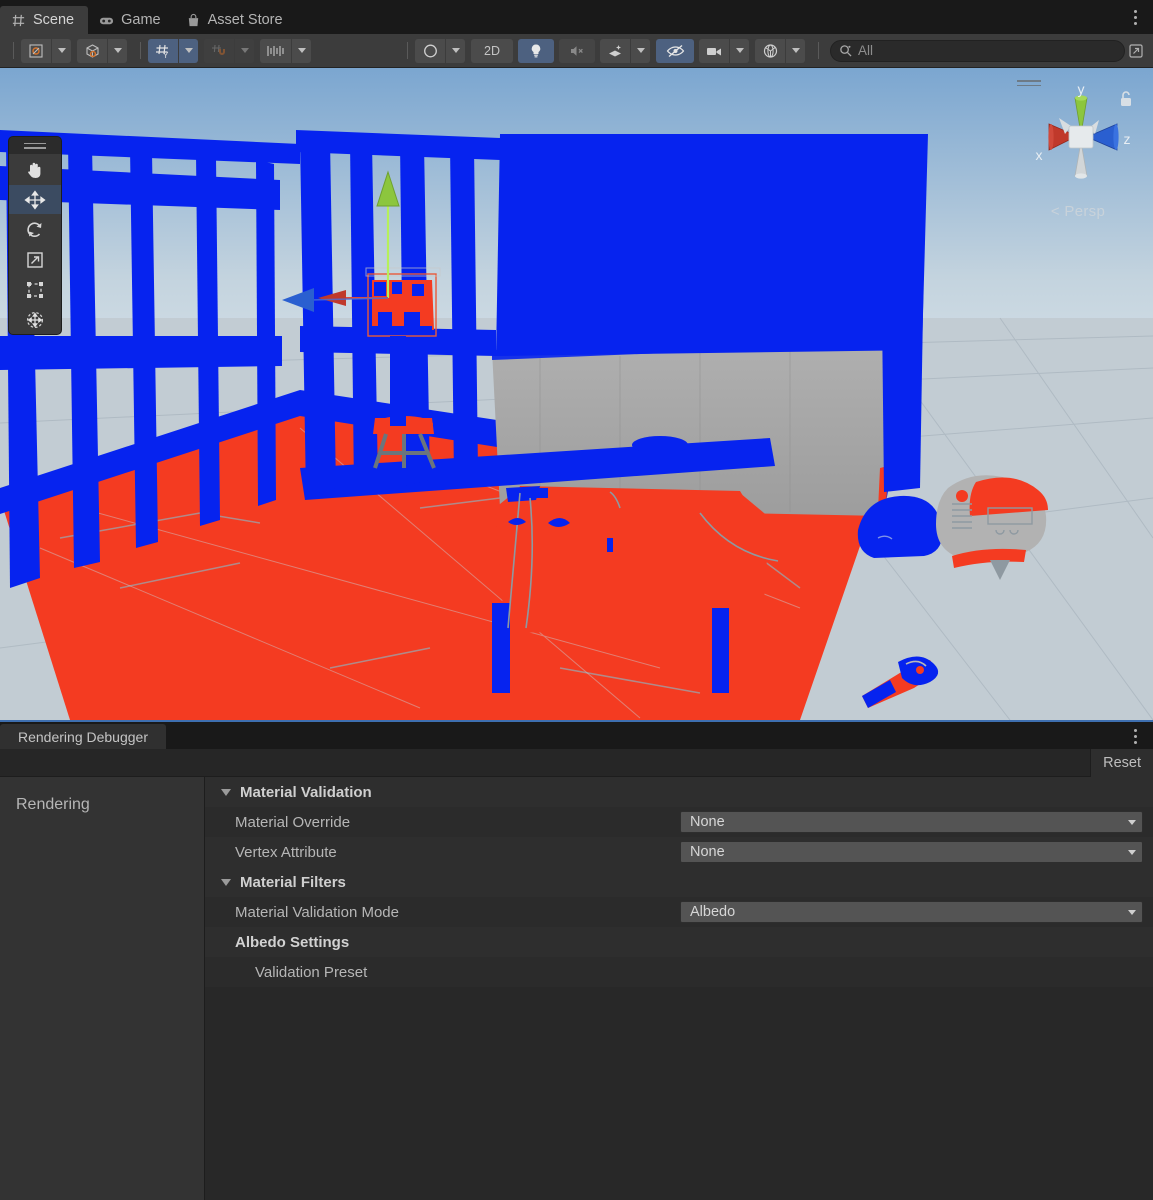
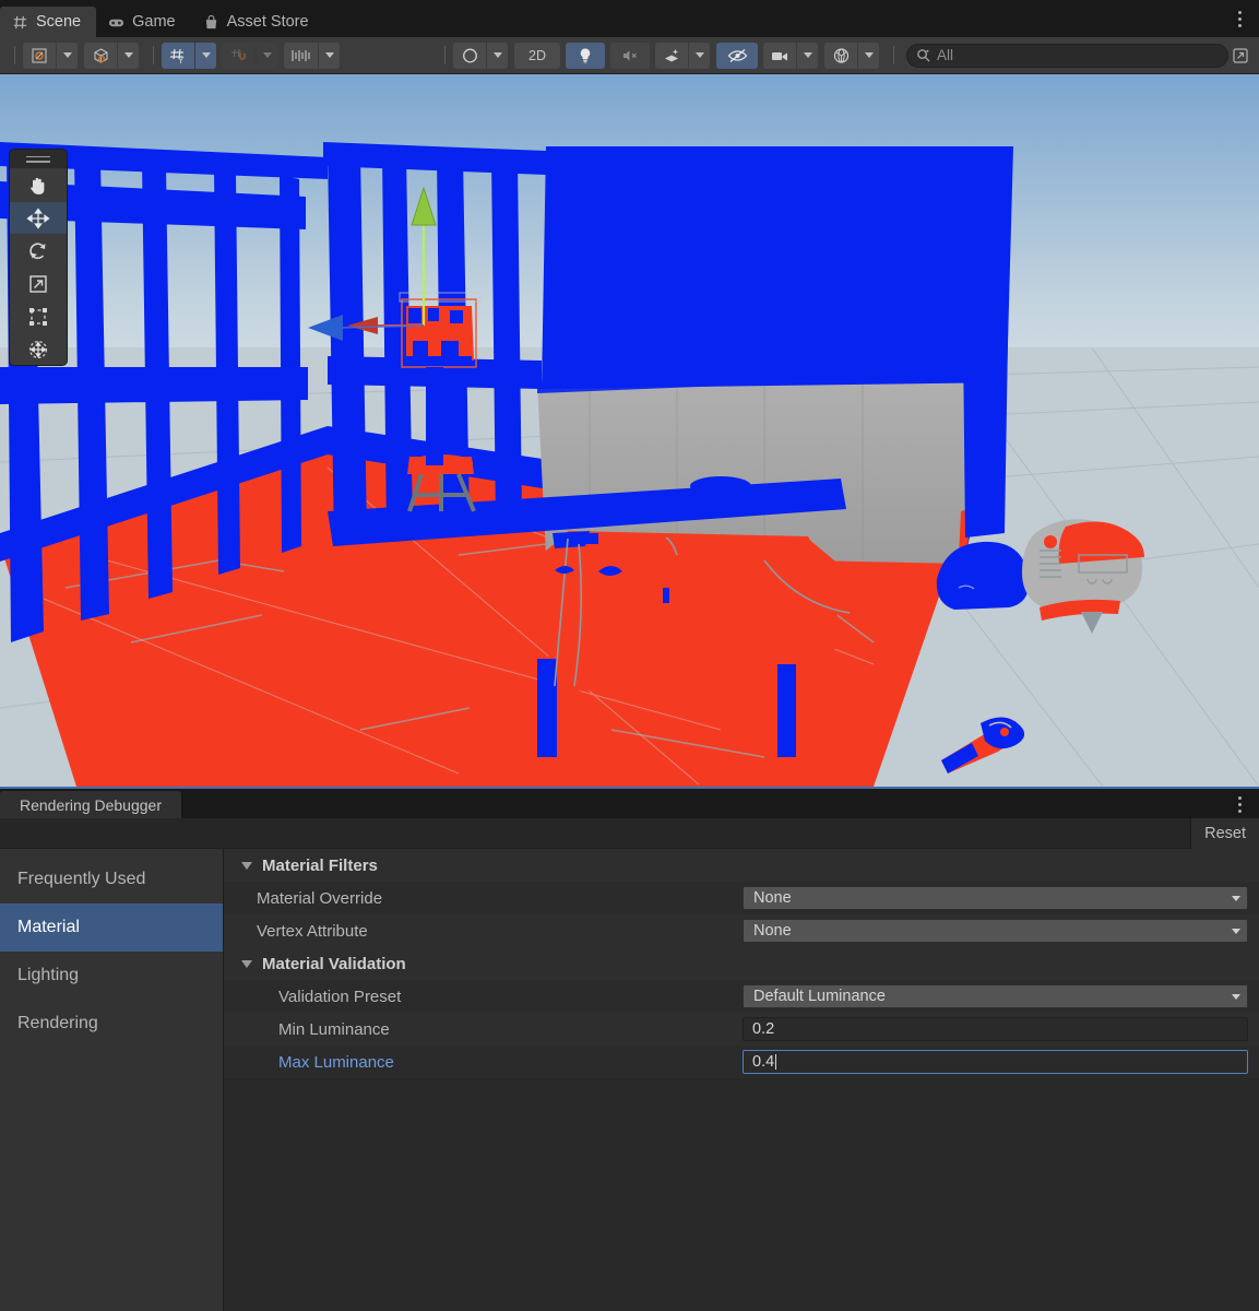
  Scene
  Game
  Asset Store
  Y
  2D
  All
- y
- x
- z
- < Persp
  Rendering Debugger
  Reset
+ Frequently Used
+ Material
+ Lighting
  Rendering
- Material Validation
+ Material Filters
  Material Override
  None
  Vertex Attribute
  None
- Material Filters
+ Material Validation
- Material Validation Mode
- Albedo
- Albedo Settings
  Validation Preset
+ Default Luminance
+ Min Luminance
+ 0.2
+ Max Luminance
+ 0.4
